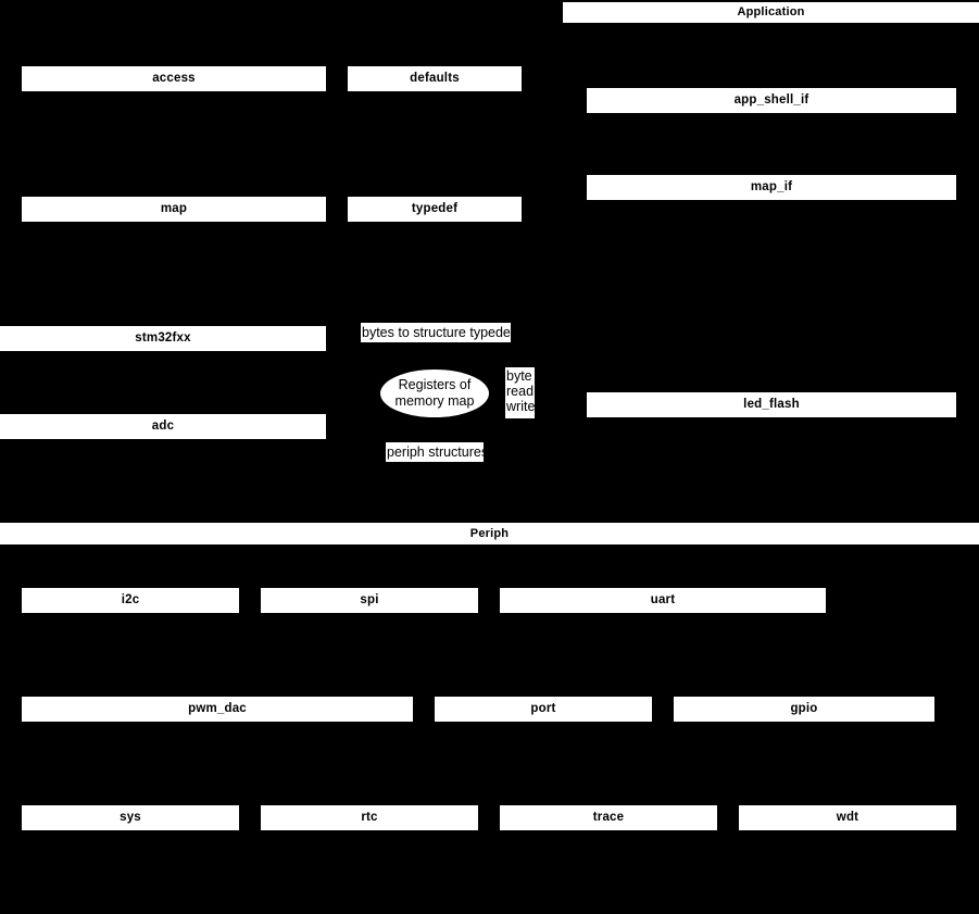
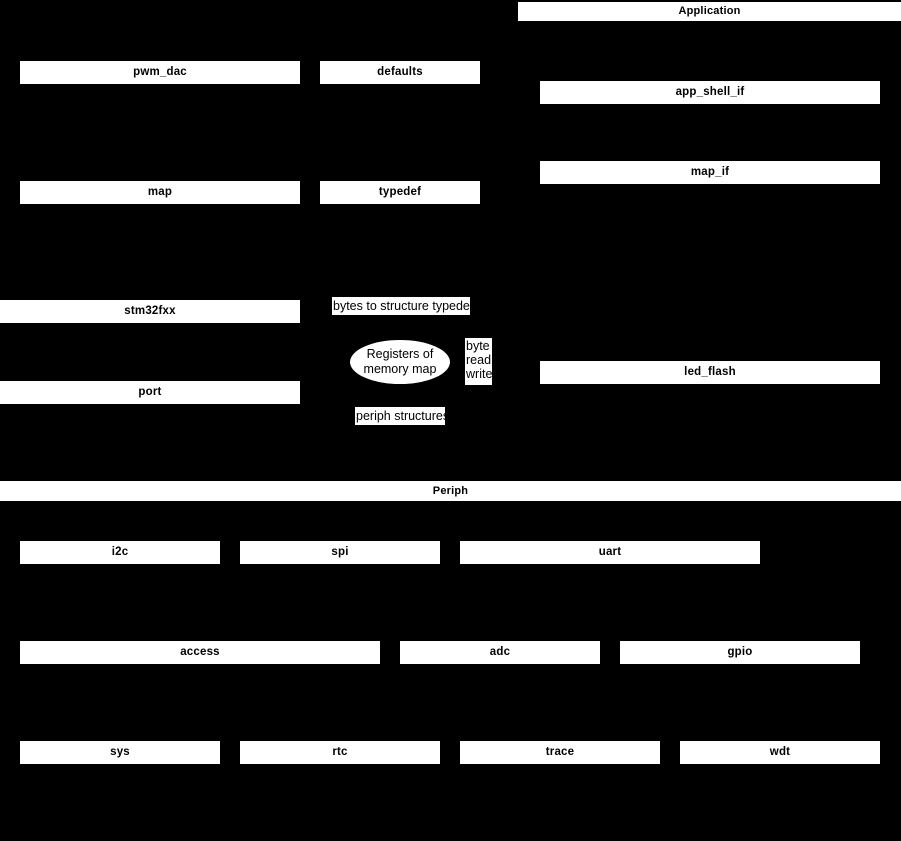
  Application
  Periph
- access
+ pwm_dac
  defaults
  map
  typedef
  stm32fxx
- adc
+ port
  app_shell_if
  map_if
  led_flash
  bytes to structure typedef
  Registers of
  memory map
  byte
  read
  write
  periph structures
  i2c
  spi
  uart
- pwm_dac
+ access
- port
+ adc
  gpio
  sys
  rtc
  trace
  wdt
